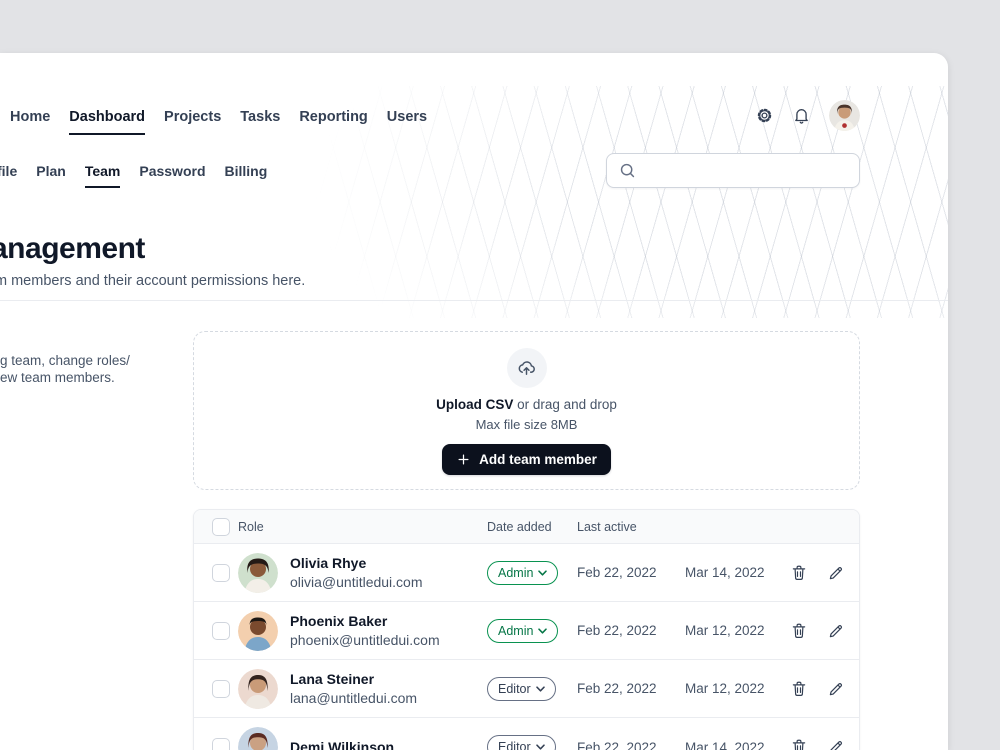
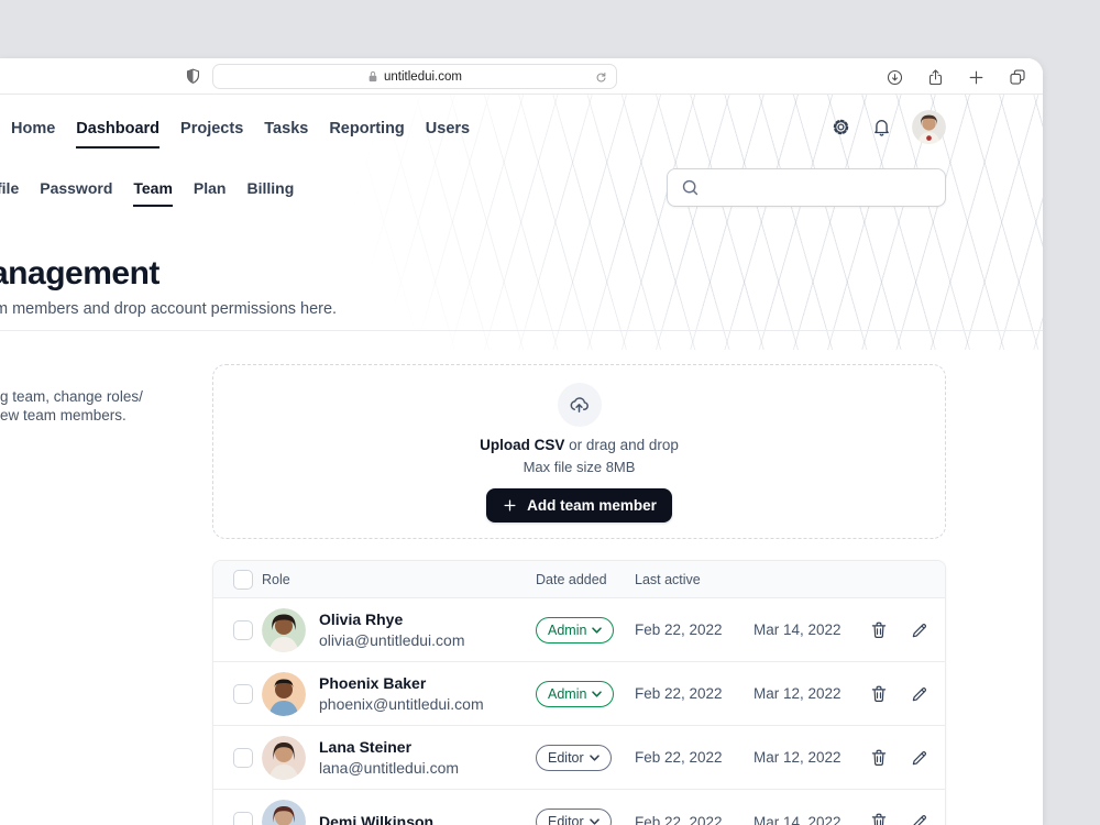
+ untitledui.com
  Home
  Dashboard
  Projects
  Tasks
  Reporting
  Users
  ile
- Plan
+ Password
  Team
- Password
+ Plan
  Billing
  nagement
- m members and their account permissions here.
+ m members and drop account permissions here.
  g team, change roles/
  ew team members.
  Upload CSV or drag and drop
  Max file size 8MB
  Add team member
  Role
  Date added
  Last active
  Olivia Rhye
  olivia@untitledui.com
  Admin
  Feb 22, 2022
  Mar 14, 2022
  Phoenix Baker
  phoenix@untitledui.com
  Admin
  Feb 22, 2022
  Mar 12, 2022
  Lana Steiner
  lana@untitledui.com
  Editor
  Feb 22, 2022
  Mar 12, 2022
  Demi Wilkinson
  Editor
  Feb 22, 2022
  Mar 14, 2022
